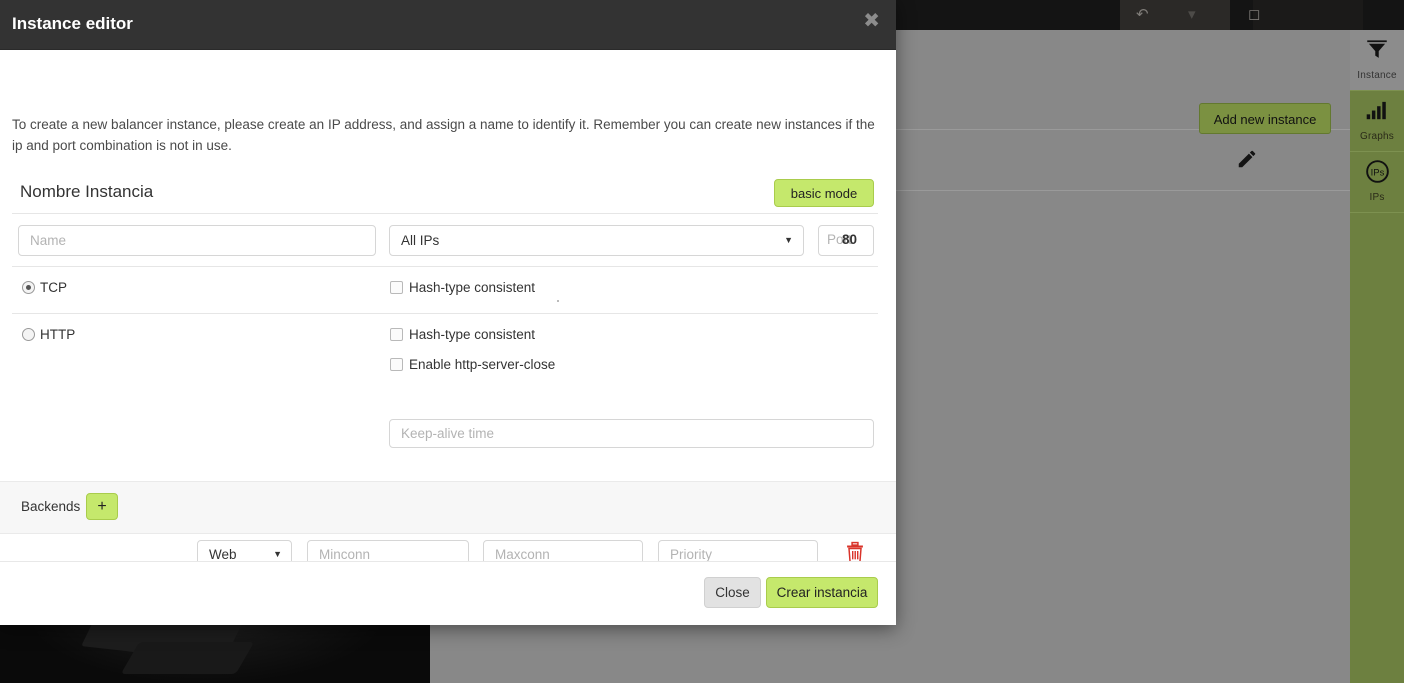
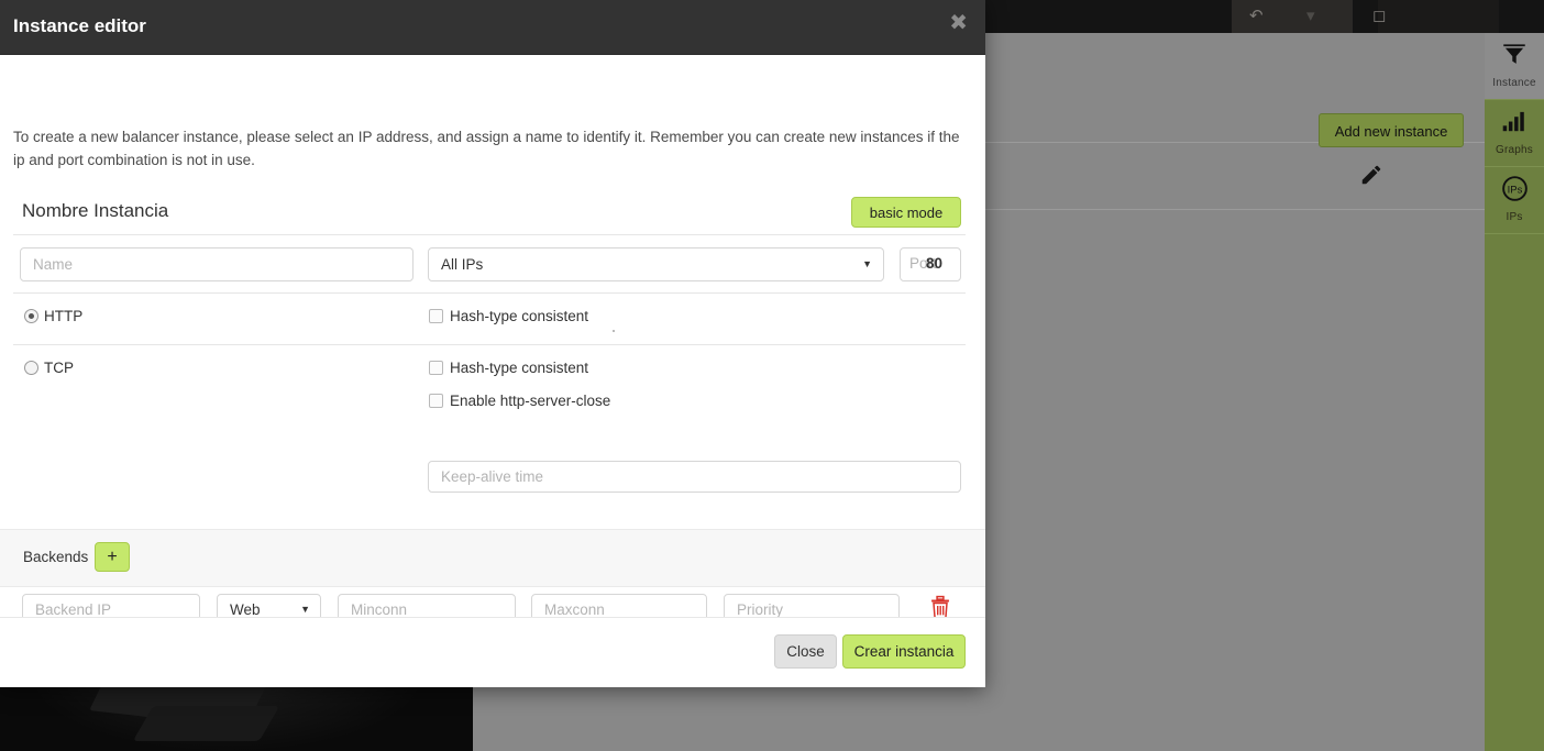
  ↶
  ▾
  ◻
  Add new instance
  Instance
  Graphs
  IPs
  IPs
  Instance editor
  ✖
- To create a new balancer instance, please create an IP address, and assign a name to identify it. Remember you can create new instances if the ip and port combination is not in use.
+ To create a new balancer instance, please select an IP address, and assign a name to identify it. Remember you can create new instances if the ip and port combination is not in use.
  Nombre Instancia
  basic mode
  Name
  All IPs
  ▼
  Port
  80
- TCP
+ HTTP
  Hash-type consistent
- HTTP
+ TCP
  Hash-type consistent
  Enable http-server-close
  Keep-alive time
  Backends
  +
+ Backend IP
  Web
  ▼
  Minconn
  Maxconn
  Priority
  Close
  Crear instancia
